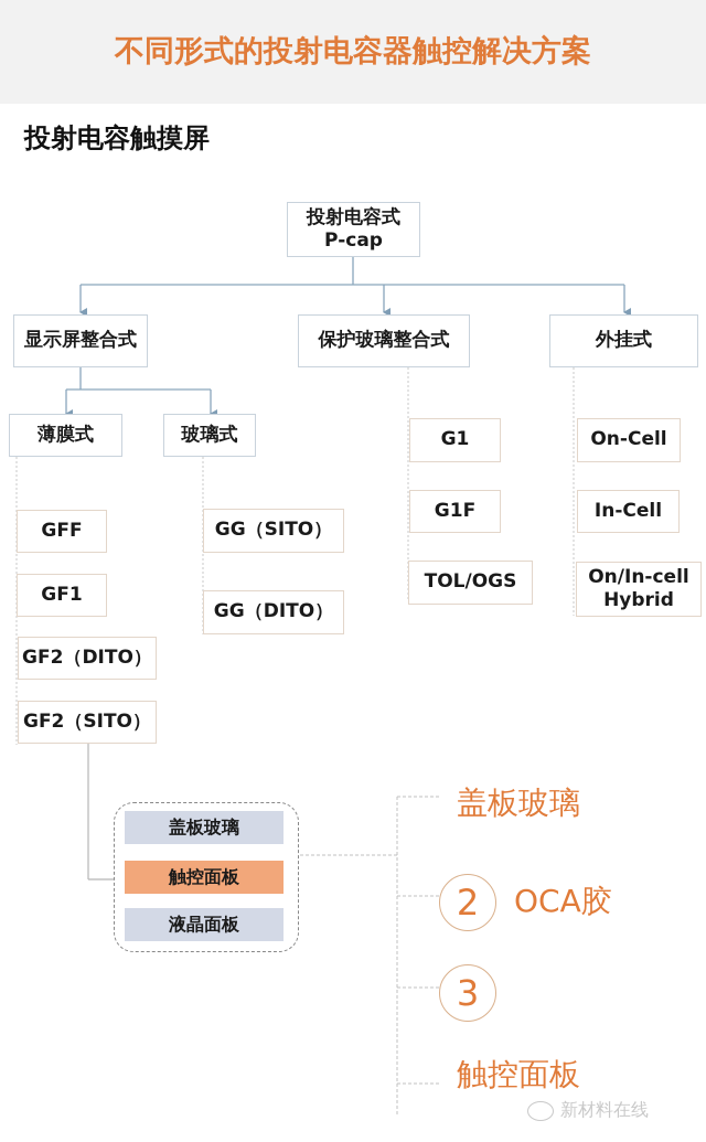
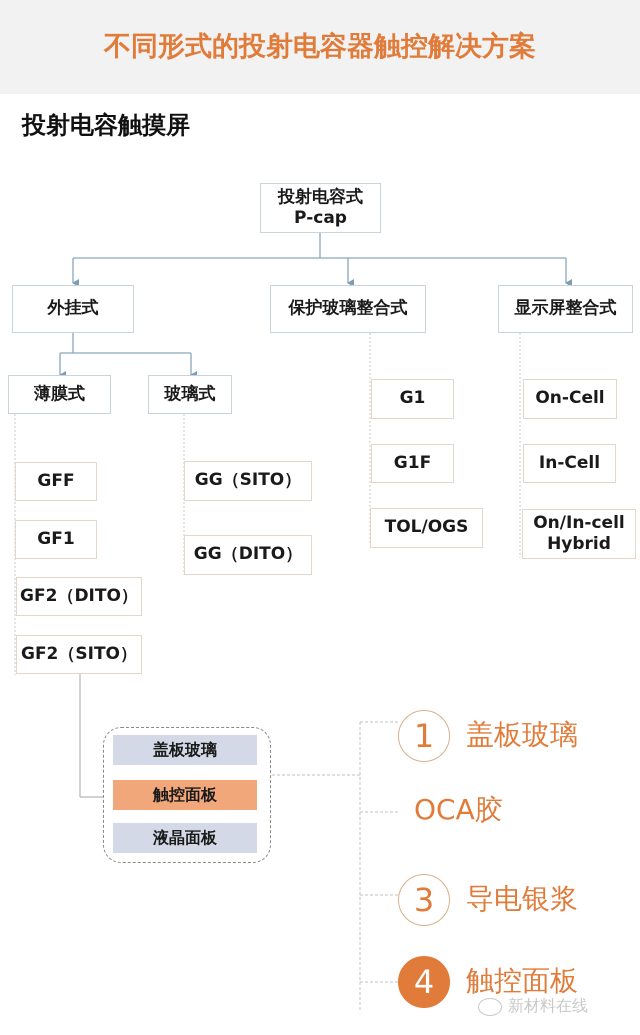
  不同形式的投射电容器触控解决方案
  投射电容触摸屏
  投射电容式
  P-cap
- 显示屏整合式
+ 外挂式
  保护玻璃整合式
- 外挂式
+ 显示屏整合式
  薄膜式
  玻璃式
  GFF
  GF1
  GF2（DITO）
  GF2（SITO）
  GG（SITO）
  GG（DITO）
  G1
  G1F
  TOL/OGS
  On-Cell
  In-Cell
  On/In-cell
  Hybrid
  盖板玻璃
  触控面板
  液晶面板
+ 1
  盖板玻璃
- 2
  OCA胶
  3
+ 导电银浆
+ 4
  触控面板
  新材料在线
